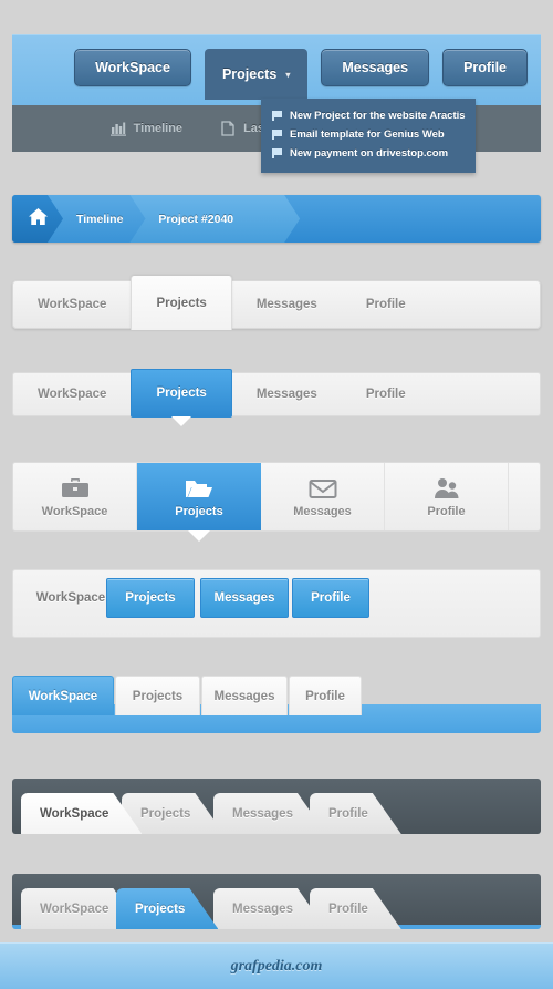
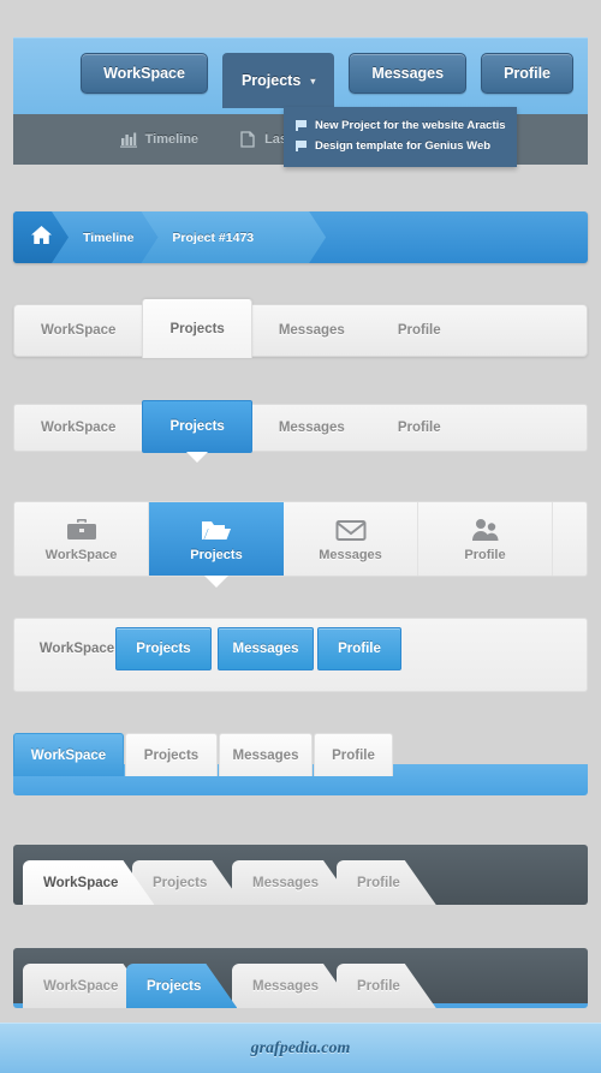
  WorkSpace
  Projects
  ▾
  Messages
  Profile
  Timeline
  New Project for the website Aractis
- Email template for Genius Web
+ Design template for Genius Web
- New payment on drivestop.com
  Timeline
- Project #2040
+ Project #1473
  WorkSpace
  Projects
  Messages
  Profile
  WorkSpace
  Projects
  Messages
  Profile
  WorkSpace
  Projects
  Messages
  Profile
  WorkSpace
  Projects
  Messages
  Profile
  WorkSpace
  Projects
  Messages
  Profile
  WorkSpace
  Projects
  Messages
  Profile
  WorkSpace
  Projects
  Messages
  Profile
  grafpedia.com
